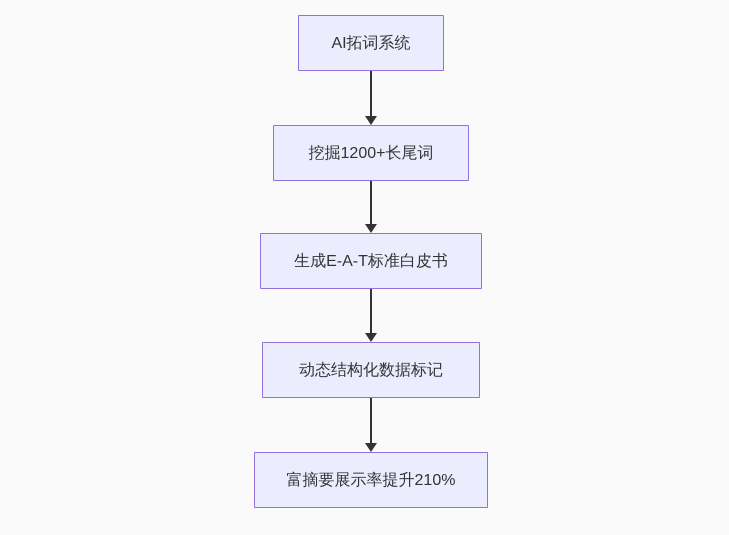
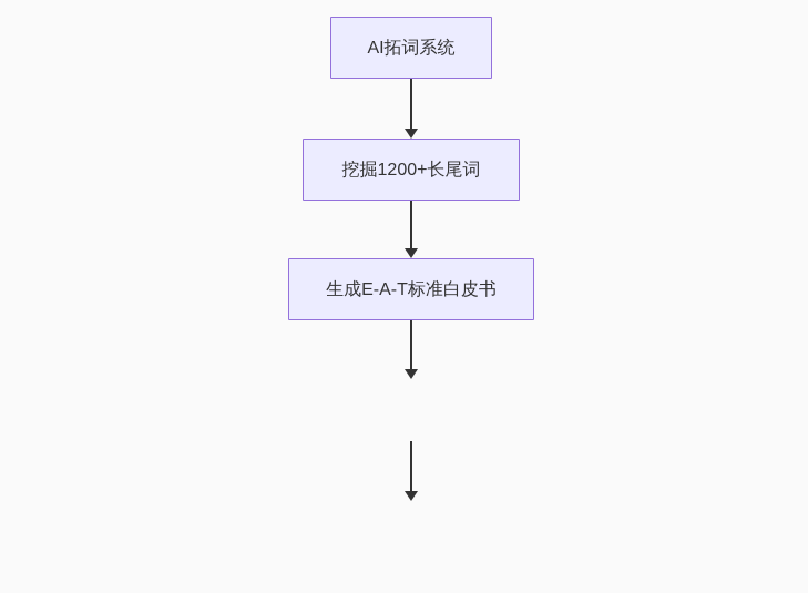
  AI拓词系统
  挖掘1200+长尾词
  生成E-A-T标准白皮书
- 动态结构化数据标记
- 富摘要展示率提升210%
